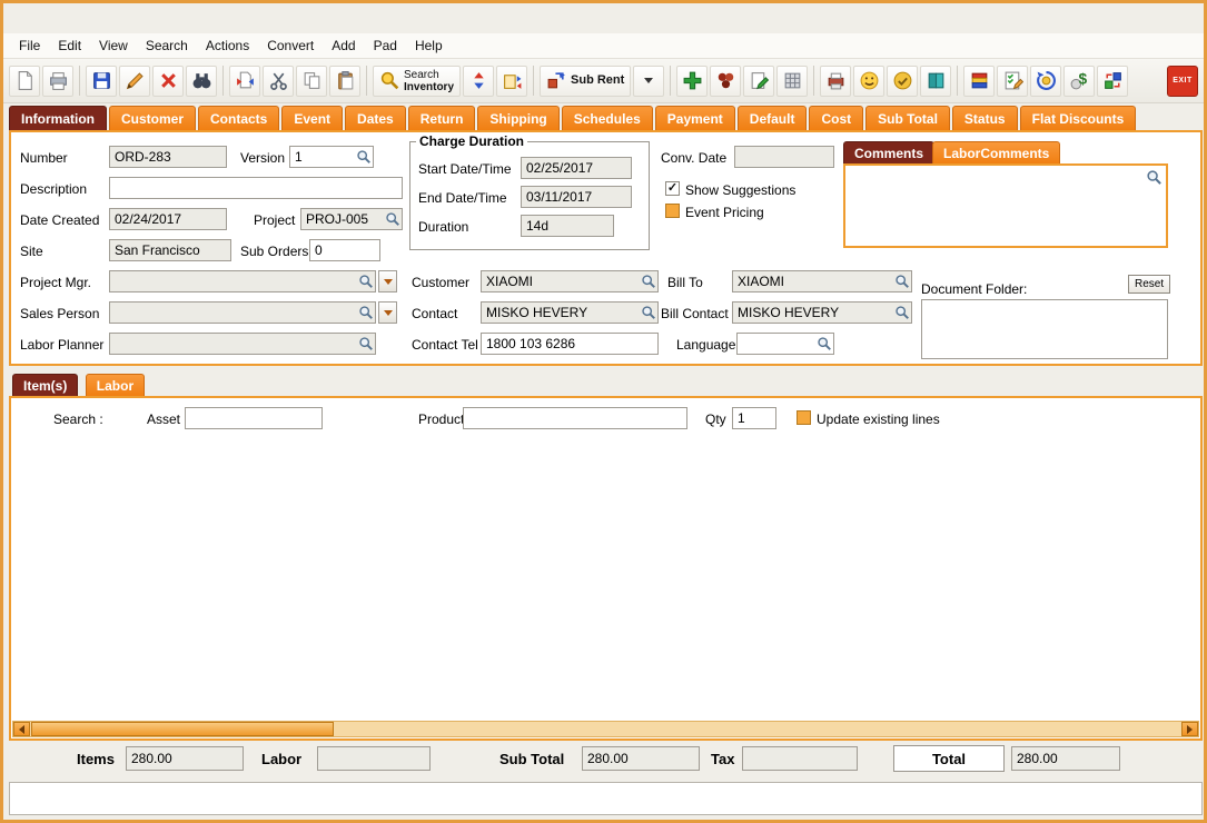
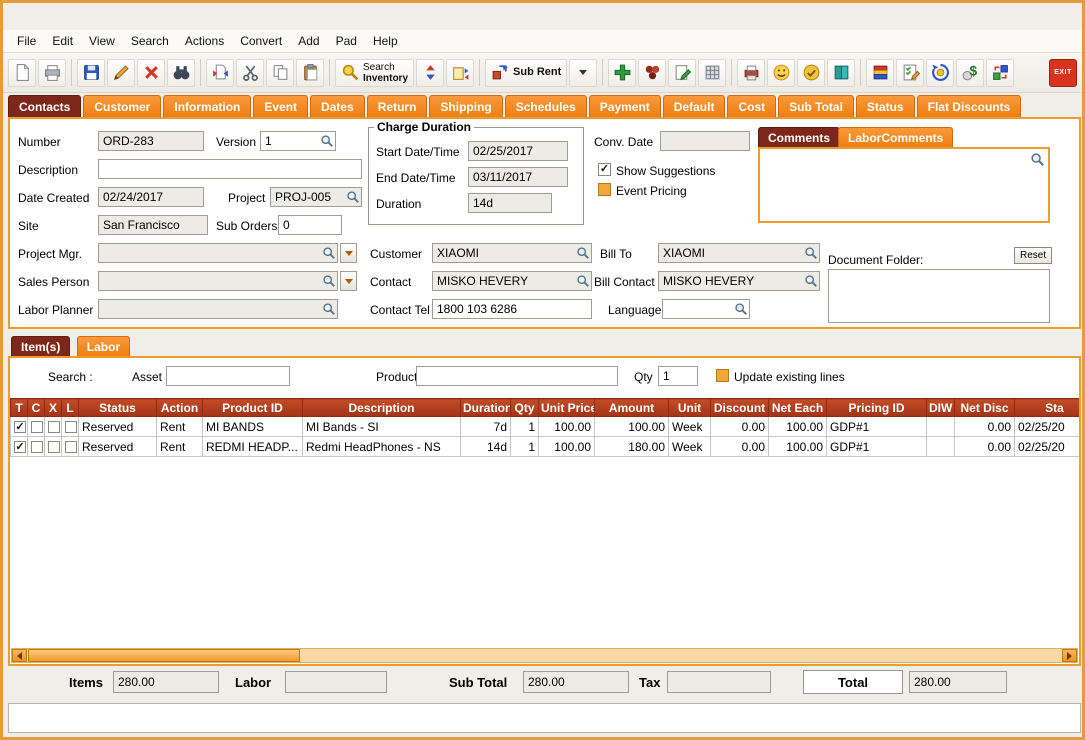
  File
  Edit
  View
  Search
  Actions
  Convert
  Add
  Pad
  Help
  Search
  Inventory
  Sub Rent
  $
- Information
+ Contacts
  Customer
- Contacts
+ Information
  Event
  Dates
  Return
  Shipping
  Schedules
  Payment
  Default
  Cost
  Sub Total
  Status
  Flat Discounts
  Number
  ORD-283
  Version
  1
  Description
  Date Created
  02/24/2017
  Project
  PROJ-005
  Site
  San Francisco
  Sub Orders
  0
  Project Mgr.
  Sales Person
  Labor Planner
  Charge Duration
  Start Date/Time
  02/25/2017
  End Date/Time
  03/11/2017
  Duration
  14d
  Conv. Date
  Show Suggestions
  Event Pricing
  Customer
  XIAOMI
  Bill To
  XIAOMI
  Contact
  MISKO HEVERY
  Bill Contact
  MISKO HEVERY
  Contact Tel
  1800 103 6286
  Language
  Comments
  LaborComments
  Document Folder:
  Reset
  Item(s) Labor
  Search :
  Asset
  Produc
  Qty
  1
  Update existing lines
+ T	C	X	L	Status	Action	Product ID	Description	Duration	Qty	Unit Price	Amount	Unit	Discount	Net Each	Pricing ID	DIW	Net Disc	Sta
+ 				Reserved	Rent	MI BANDS	MI Bands - SI	7d	1	100.00	100.00	Week	0.00	100.00	GDP#1		0.00	02/25/20
+ 				Reserved	Rent	REDMI HEADP...	Redmi HeadPhones - NS	14d	1	100.00	180.00	Week	0.00	100.00	GDP#1		0.00	02/25/20
  Items
  280.00
  Labor
  Sub Total
  280.00
  Tax
  Total
  280.00
